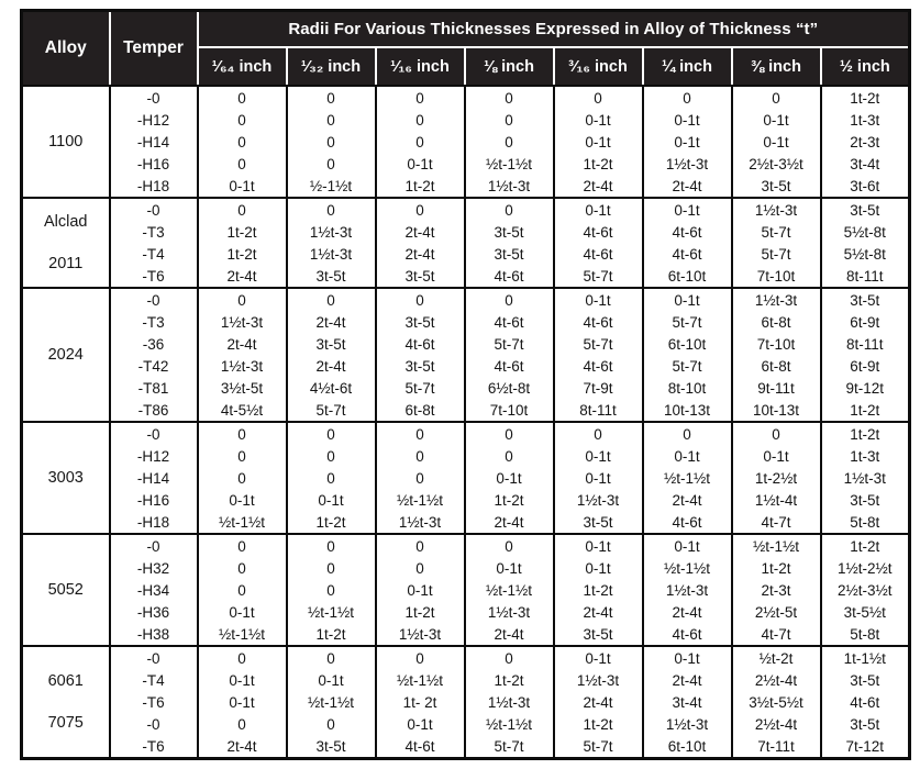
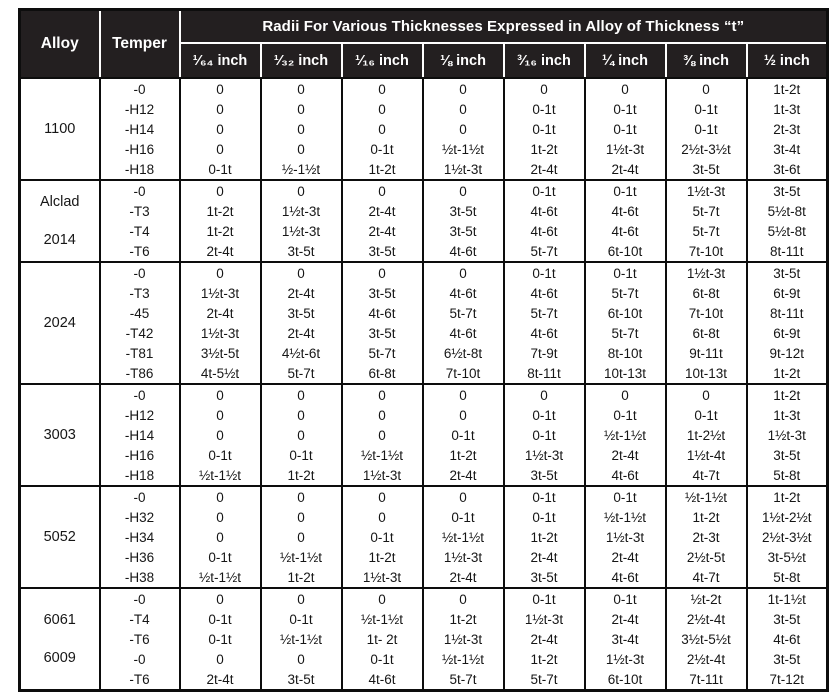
  Alloy	Temper	Radii For Various Thicknesses Expressed in Alloy of Thickness “t”
  ¹⁄₆₄ inch	¹⁄₃₂ inch	¹⁄₁₆ inch	⅛ inch	³⁄₁₆ inch	¼ inch	⅜ inch	½ inch
  1100	-0	0	0	0	0	0	0	0	1t-2t
  -H12	0	0	0	0	0-1t	0-1t	0-1t	1t-3t
  -H14	0	0	0	0	0-1t	0-1t	0-1t	2t-3t
  -H16	0	0	0-1t	½t-1½t	1t-2t	1½t-3t	2½t-3½t	3t-4t
  -H18	0-1t	½-1½t	1t-2t	1½t-3t	2t-4t	2t-4t	3t-5t	3t-6t
- Alclad2011	-0	0	0	0	0	0-1t	0-1t	1½t-3t	3t-5t
+ Alclad2014	-0	0	0	0	0	0-1t	0-1t	1½t-3t	3t-5t
  -T3	1t-2t	1½t-3t	2t-4t	3t-5t	4t-6t	4t-6t	5t-7t	5½t-8t
  -T4	1t-2t	1½t-3t	2t-4t	3t-5t	4t-6t	4t-6t	5t-7t	5½t-8t
  -T6	2t-4t	3t-5t	3t-5t	4t-6t	5t-7t	6t-10t	7t-10t	8t-11t
  2024	-0	0	0	0	0	0-1t	0-1t	1½t-3t	3t-5t
  -T3	1½t-3t	2t-4t	3t-5t	4t-6t	4t-6t	5t-7t	6t-8t	6t-9t
- -36	2t-4t	3t-5t	4t-6t	5t-7t	5t-7t	6t-10t	7t-10t	8t-11t
+ -45	2t-4t	3t-5t	4t-6t	5t-7t	5t-7t	6t-10t	7t-10t	8t-11t
  -T42	1½t-3t	2t-4t	3t-5t	4t-6t	4t-6t	5t-7t	6t-8t	6t-9t
  -T81	3½t-5t	4½t-6t	5t-7t	6½t-8t	7t-9t	8t-10t	9t-11t	9t-12t
  -T86	4t-5½t	5t-7t	6t-8t	7t-10t	8t-11t	10t-13t	10t-13t	1t-2t
  3003	-0	0	0	0	0	0	0	0	1t-2t
  -H12	0	0	0	0	0-1t	0-1t	0-1t	1t-3t
  -H14	0	0	0	0-1t	0-1t	½t-1½t	1t-2½t	1½t-3t
  -H16	0-1t	0-1t	½t-1½t	1t-2t	1½t-3t	2t-4t	1½t-4t	3t-5t
  -H18	½t-1½t	1t-2t	1½t-3t	2t-4t	3t-5t	4t-6t	4t-7t	5t-8t
  5052	-0	0	0	0	0	0-1t	0-1t	½t-1½t	1t-2t
  -H32	0	0	0	0-1t	0-1t	½t-1½t	1t-2t	1½t-2½t
  -H34	0	0	0-1t	½t-1½t	1t-2t	1½t-3t	2t-3t	2½t-3½t
  -H36	0-1t	½t-1½t	1t-2t	1½t-3t	2t-4t	2t-4t	2½t-5t	3t-5½t
  -H38	½t-1½t	1t-2t	1½t-3t	2t-4t	3t-5t	4t-6t	4t-7t	5t-8t
- 60617075	-0	0	0	0	0	0-1t	0-1t	½t-2t	1t-1½t
+ 60616009	-0	0	0	0	0	0-1t	0-1t	½t-2t	1t-1½t
  -T4	0-1t	0-1t	½t-1½t	1t-2t	1½t-3t	2t-4t	2½t-4t	3t-5t
  -T6	0-1t	½t-1½t	1t- 2t	1½t-3t	2t-4t	3t-4t	3½t-5½t	4t-6t
  -0	0	0	0-1t	½t-1½t	1t-2t	1½t-3t	2½t-4t	3t-5t
  -T6	2t-4t	3t-5t	4t-6t	5t-7t	5t-7t	6t-10t	7t-11t	7t-12t
